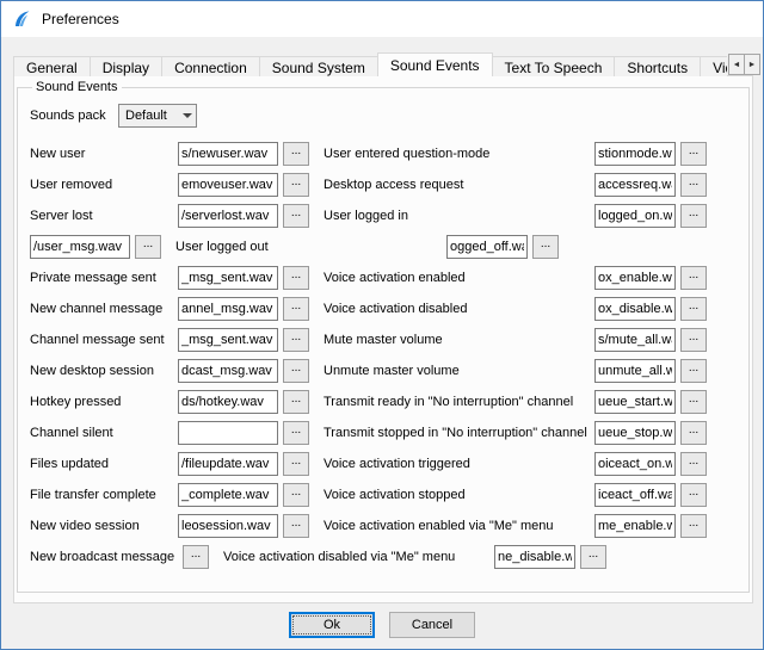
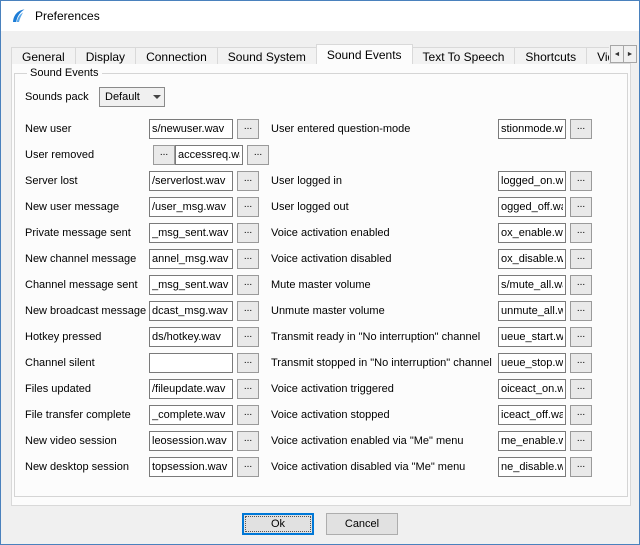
  Preferences
  General
  Display
  Connection
  Sound System
  Sound Events
  Text To Speech
  Shortcuts
  Sound Events
  Sounds pack
  Default
  New user
  s/newuser.wav
  ...
  User entered question-mode
  stionmode.w
  ...
  User removed
- emoveuser.wav
  ...
- Desktop access request
  accessreq.w
  ...
  Server lost
  /serverlost.wav
  ...
  User logged in
  logged_on.w
  ...
+ New user message
  /user_msg.wav
  ...
  User logged out
  ogged_off.w
  ...
  Private message sent
  _msg_sent.wav
  ...
  Voice activation enabled
  ox_enable.w
  ...
  New channel message
  annel_msg.wav
  ...
  Voice activation disabled
  ox_disable.w
  ...
  Channel message sent
  _msg_sent.wav
  ...
  Mute master volume
  s/mute_all.w
  ...
- New desktop session
+ New broadcast message
  dcast_msg.wav
  ...
  Unmute master volume
  unmute_all.w
  ...
  Hotkey pressed
  ds/hotkey.wav
  ...
  Transmit ready in "No interruption" channel
  ueue_start.w
  ...
  Channel silent
  ...
  Transmit stopped in "No interruption" channel
  ueue_stop.w
  ...
  Files updated
  /fileupdate.wav
  ...
  Voice activation triggered
  oiceact_on.w
  ...
  File transfer complete
  _complete.wav
  ...
  Voice activation stopped
  iceact_off.wa
  ...
  New video session
  leosession.wav
  ...
  Voice activation enabled via "Me" menu
  me_enable.w
  ...
- New broadcast message
+ New desktop session
+ topsession.wav
  ...
  Voice activation disabled via "Me" menu
  ne_disable.w
  ...
  Ok
  Cancel
